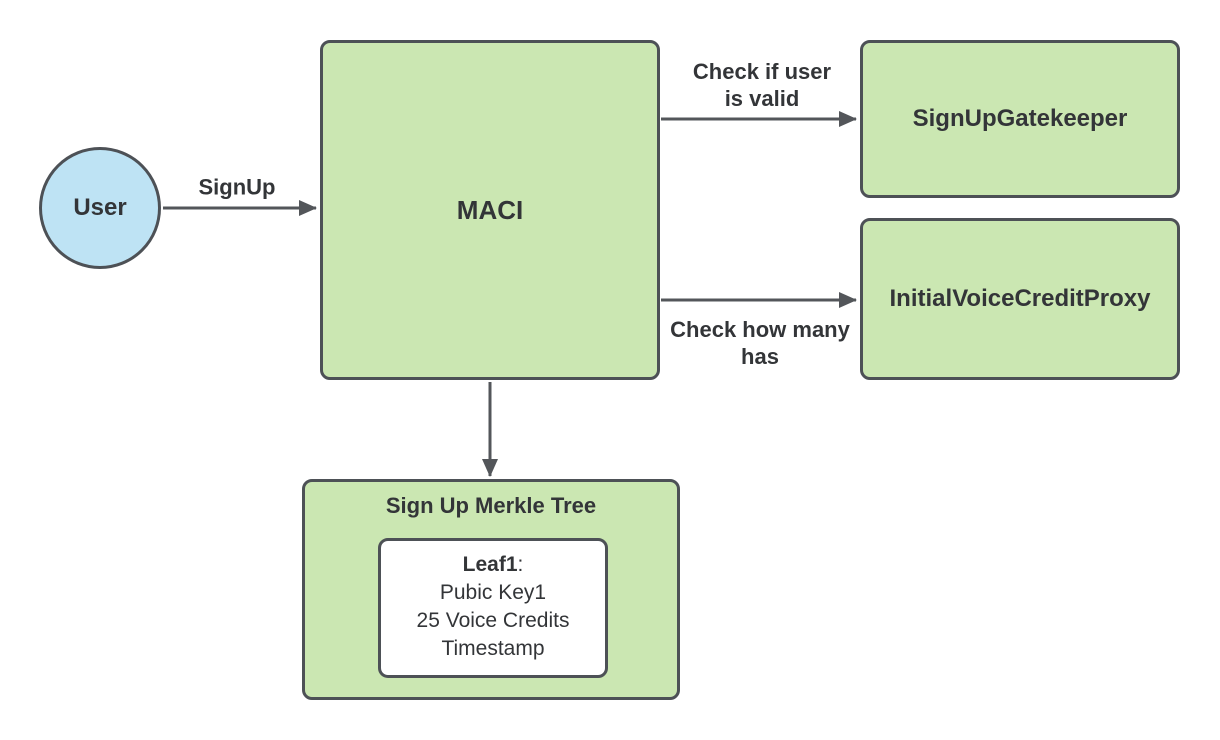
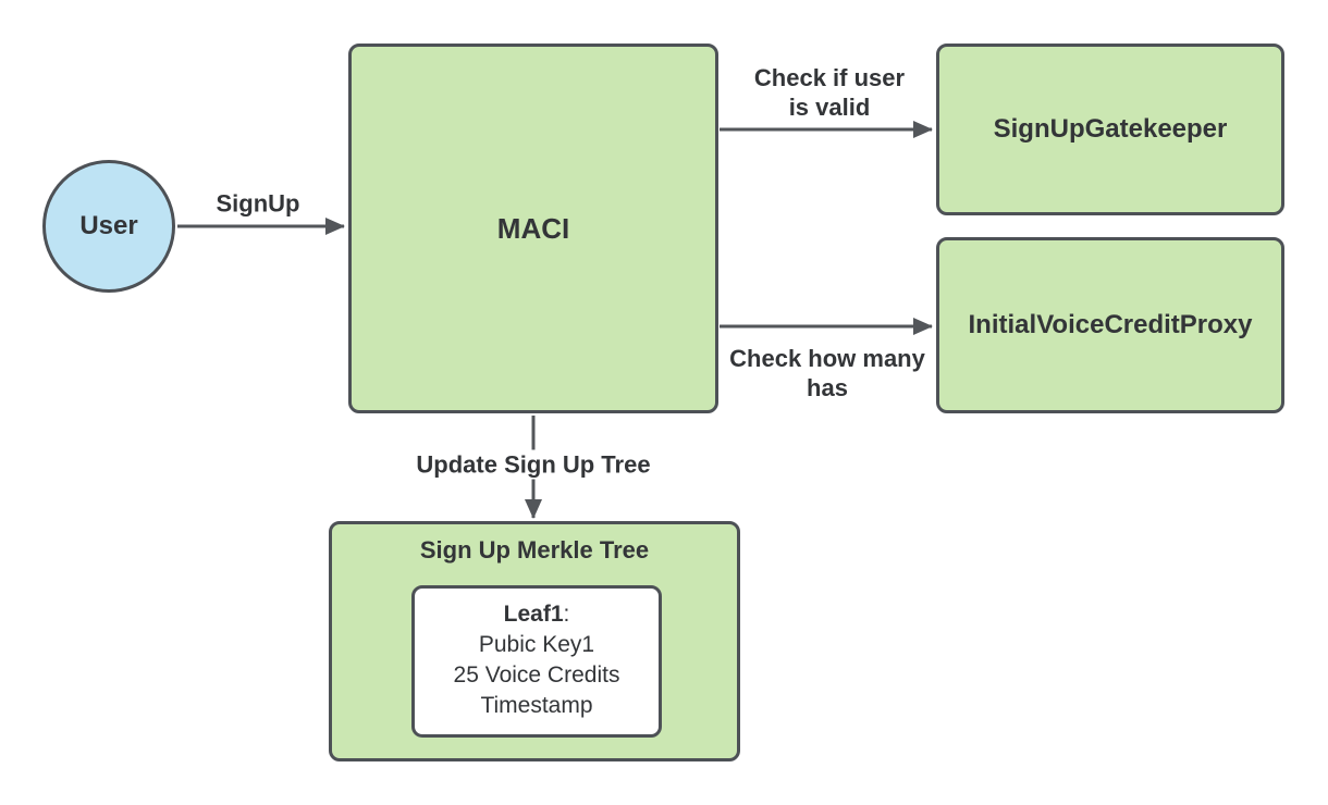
  User
  MACI
  SignUpGatekeeper
  InitialVoiceCreditProxy
  Sign Up Merkle Tree
  Leaf1:
  Pubic Key1
  25 Voice Credits
  Timestamp
  SignUp
  Check if user
  is valid
  Check how many
  has
+ Update Sign Up Tree
